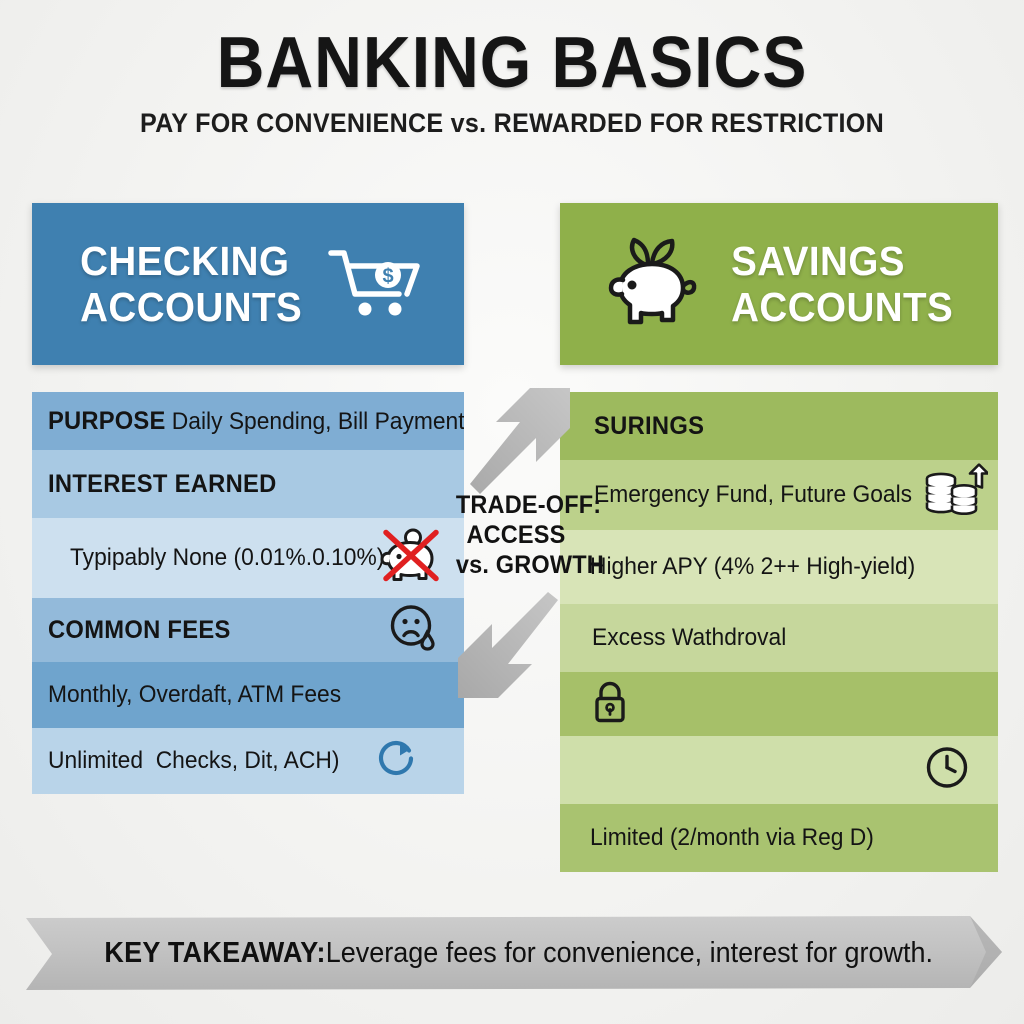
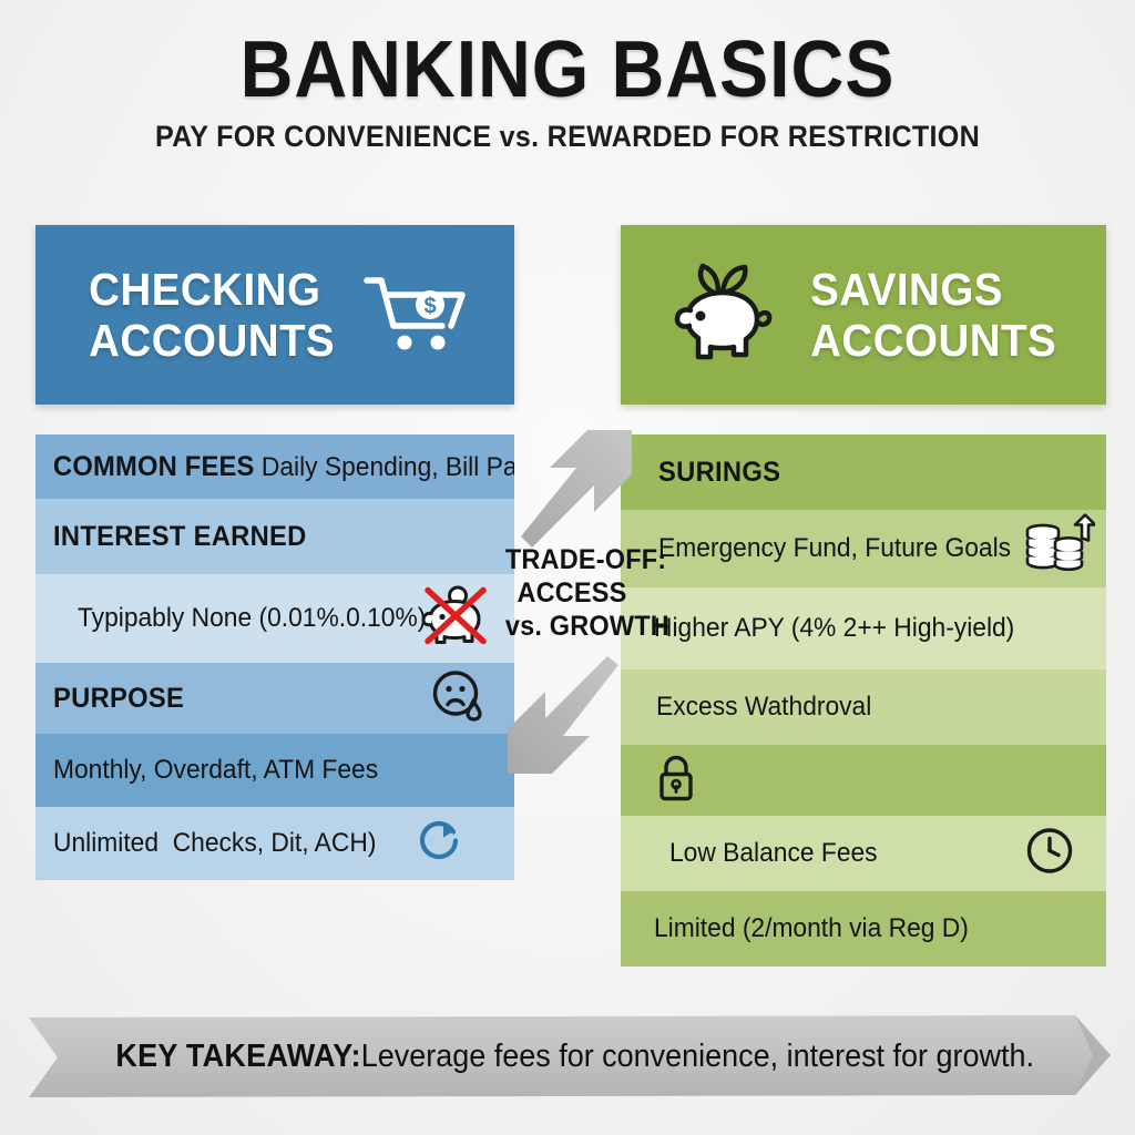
  BANKING BASICS
  PAY FOR CONVENIENCE vs. REWARDED FOR RESTRICTION
  CHECKING
  ACCOUNTS
  $
  SAVINGS
  ACCOUNTS
- PURPOSE Daily Spending, Bill Payment
+ COMMON FEES Daily Spending, Bill Pa
  INTEREST EARNED
  Typipably None (0.01%.0.10%)
- COMMON FEES
+ PURPOSE
  Monthly, Overdaft, ATM Fees
  Unlimited Checks, Dit, ACH)
  SURINGS
  Emergency Fund, Future Goals
  Higher APY (4% 2++ High-yield)
  Excess Wathdroval
+ Low Balance Fees
  Limited (2/month via Reg D)
  TRADE-OFF:
  ACCESS
  vs. GROWTH
  KEY TAKEAWAY:
  Leverage fees for convenience, interest for growth.
